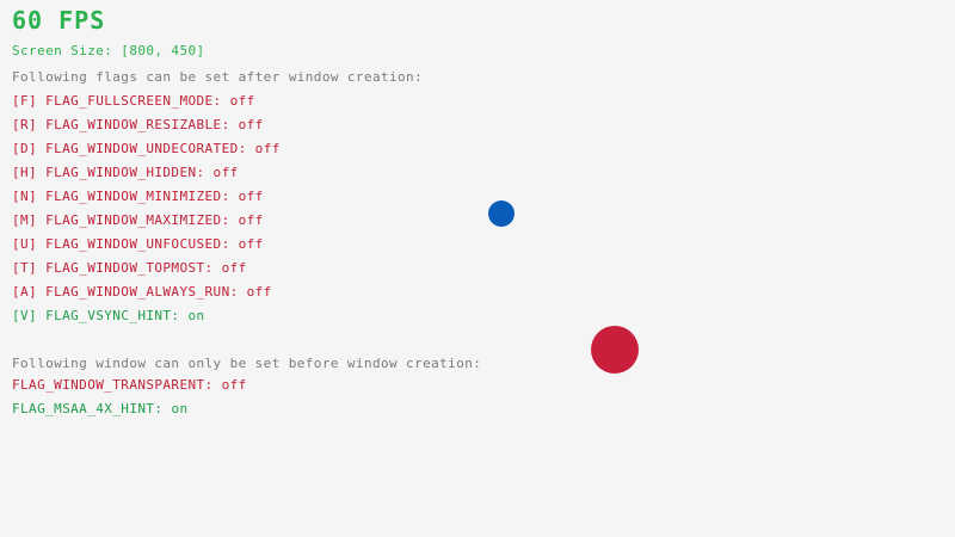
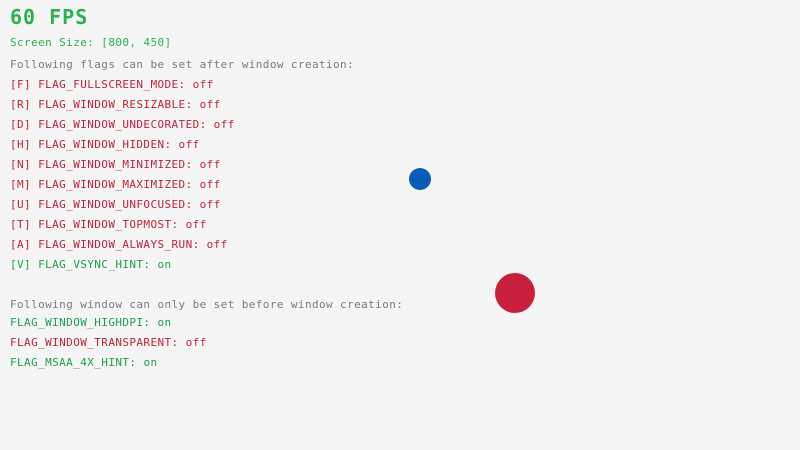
  60 FPS
  Screen Size: [800, 450]
  Following flags can be set after window creation:
  [F] FLAG_FULLSCREEN_MODE: off
  [R] FLAG_WINDOW_RESIZABLE: off
  [D] FLAG_WINDOW_UNDECORATED: off
  [H] FLAG_WINDOW_HIDDEN: off
  [N] FLAG_WINDOW_MINIMIZED: off
  [M] FLAG_WINDOW_MAXIMIZED: off
  [U] FLAG_WINDOW_UNFOCUSED: off
  [T] FLAG_WINDOW_TOPMOST: off
  [A] FLAG_WINDOW_ALWAYS_RUN: off
  [V] FLAG_VSYNC_HINT: on
  Following window can only be set before window creation:
+ FLAG_WINDOW_HIGHDPI: on
  FLAG_WINDOW_TRANSPARENT: off
  FLAG_MSAA_4X_HINT: on
